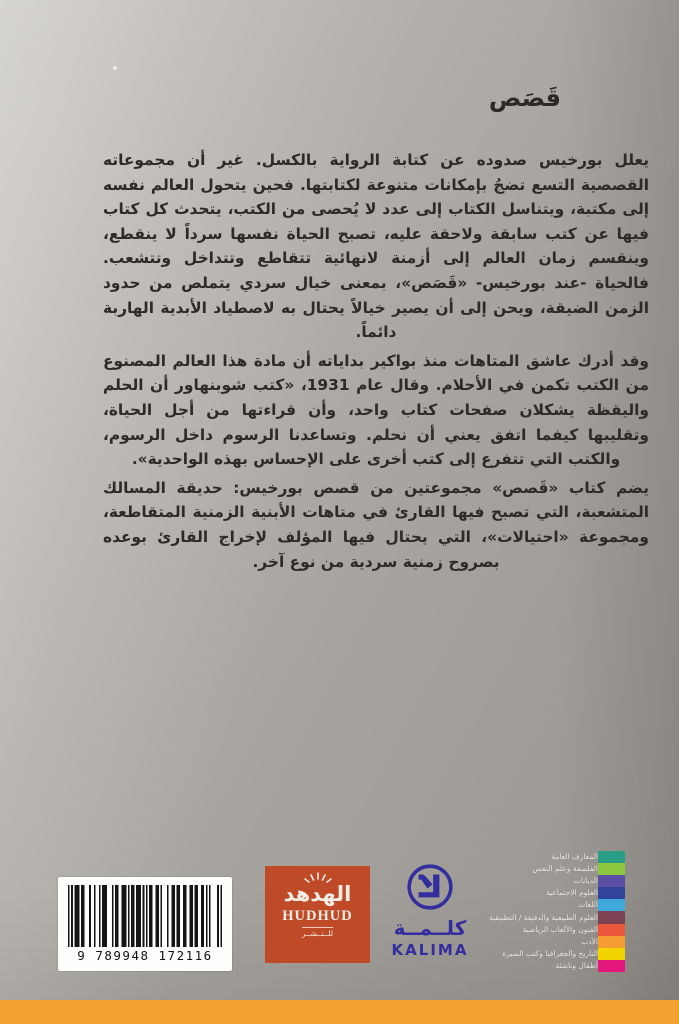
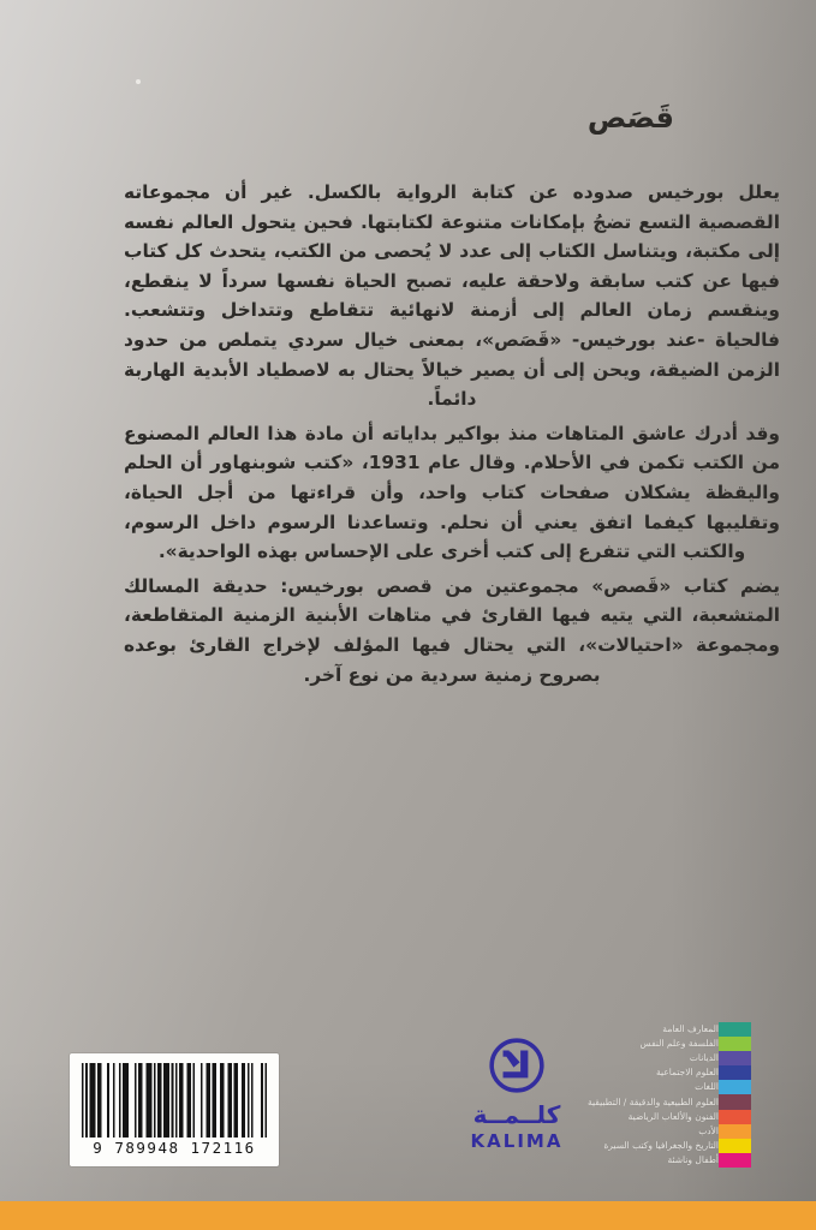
  قَصَص
  يعلل بورخيس صدوده عن كتابة الرواية بالكسل. غير أن مجموعاته القصصية التسع تضجُ بإمكانات متنوعة لكتابتها. فحين يتحول العالم نفسه إلى مكتبة، ويتناسل الكتاب إلى عدد لا يُحصى من الكتب، يتحدث كل كتاب فيها عن كتب سابقة ولاحقة عليه، تصبح الحياة نفسها سرداً لا ينقطع، وينقسم زمان العالم إلى أزمنة لانهائية تتقاطع وتتداخل وتتشعب. فالحياة -عند بورخيس- «قَصَص»، بمعنى خيال سردي يتملص من حدود الزمن الضيقة، ويحن إلى أن يصير خيالاً يحتال به لاصطياد الأبدية الهاربة دائماً.
  وقد أدرك عاشق المتاهات منذ بواكير بداياته أن مادة هذا العالم المصنوع من الكتب تكمن في الأحلام. وقال عام 1931، «كتب شوبنهاور أن الحلم واليقظة يشكلان صفحات كتاب واحد، وأن قراءتها من أجل الحياة، وتقليبها كيفما اتفق يعني أن نحلم. وتساعدنا الرسوم داخل الرسوم، والكتب التي تتفرع إلى كتب أخرى على الإحساس بهذه الواحدية».
- يضم كتاب «قَصص» مجموعتين من قصص بورخيس: حديقة المسالك المتشعبة، التي تصبح فيها القارئ في متاهات الأبنية الزمنية المتقاطعة، ومجموعة «احتيالات»، التي يحتال فيها المؤلف لإخراج القارئ بوعده بصروح زمنية سردية من نوع آخر.
+ يضم كتاب «قَصص» مجموعتين من قصص بورخيس: حديقة المسالك المتشعبة، التي يتيه فيها القارئ في متاهات الأبنية الزمنية المتقاطعة، ومجموعة «احتيالات»، التي يحتال فيها المؤلف لإخراج القارئ بوعده بصروح زمنية سردية من نوع آخر.
  9 789948 172116
- الهدهد
- HUDHUD
- للــنــشــر
  كلــمــة
  KALIMA
  المعارف العامة
  الفلسفة وعلم النفس
  الديانات
  العلوم الاجتماعية
  اللغات
  العلوم الطبيعية والدقيقة / التطبيقية
  الفنون والألعاب الرياضية
  الأدب
  التاريخ والجغرافيا وكتب السيرة
  أطفال وناشئة
